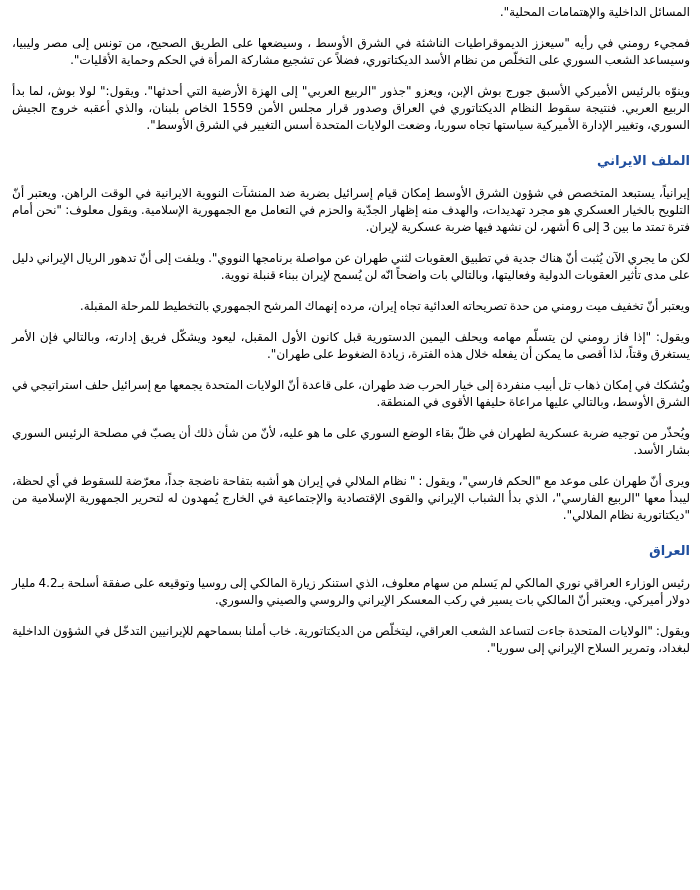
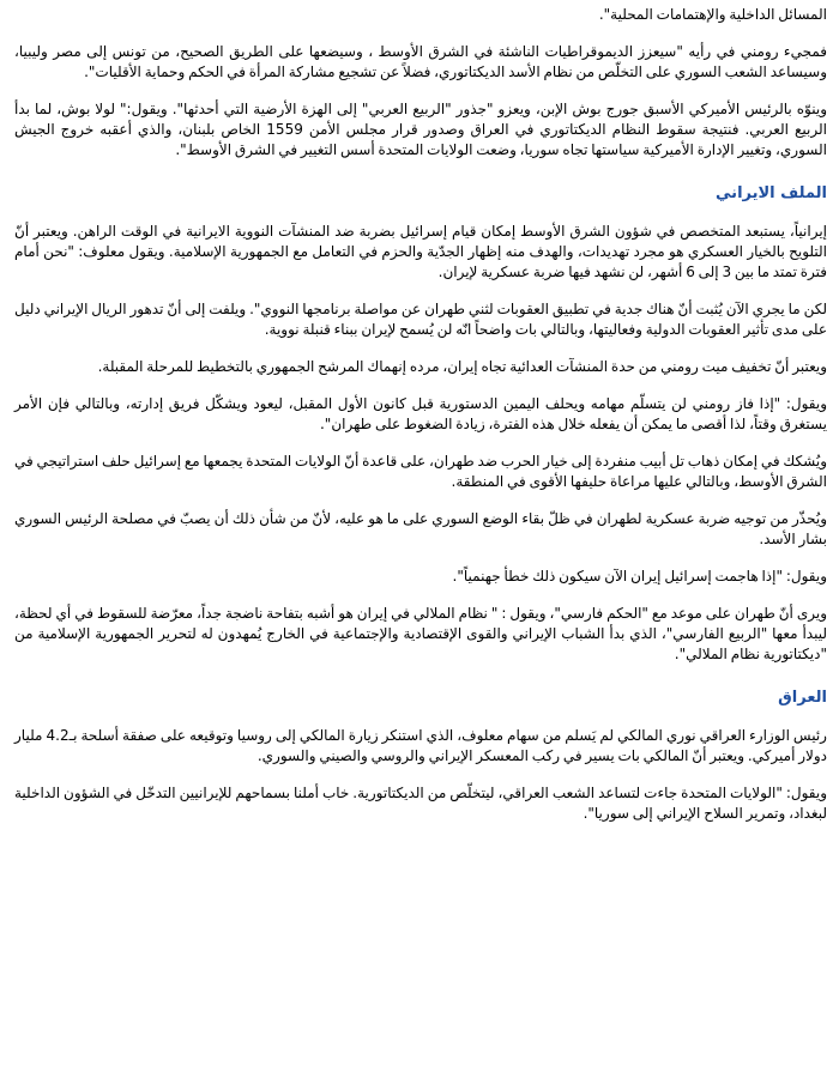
  المسائل الداخلية والإهتمامات المحلية".
  فمجيء رومني في رأيه "سيعزز الديموقراطيات الناشئة في الشرق الأوسط ، وسيضعها على الطريق الصحيح، من تونس إلى مصر وليبيا، وسيساعد الشعب السوري على التخلّص من نظام الأسد الديكتاتوري، فضلاً عن تشجيع مشاركة المرأة في الحكم وحماية الأقليات".
  وينوّه بالرئيس الأميركي الأسبق جورج بوش الإبن، ويعزو "جذور "الربيع العربي" إلى الهزة الأرضية التي أحدثها". ويقول:" لولا بوش، لما بدأ الربيع العربي. فنتيجة سقوط النظام الديكتاتوري في العراق وصدور قرار مجلس الأمن 1559 الخاص بلبنان، والذي أعقبه خروج الجيش السوري، وتغيير الإدارة الأميركية سياستها تجاه سوريا، وضعت الولايات المتحدة أسس التغيير في الشرق الأوسط".
  الملف الايراني
  إيرانياً، يستبعد المتخصص في شؤون الشرق الأوسط إمكان قيام إسرائيل بضربة ضد المنشآت النووية الايرانية في الوقت الراهن. ويعتبر أنّ التلويح بالخيار العسكري هو مجرد تهديدات، والهدف منه إظهار الجدّية والحزم في التعامل مع الجمهورية الإسلامية. ويقول معلوف: "نحن أمام فترة تمتد ما بين 3 إلى 6 أشهر، لن نشهد فيها ضربة عسكرية لإيران.
  لكن ما يجري الآن يُثبت أنّ هناك جدية في تطبيق العقوبات لثني طهران عن مواصلة برنامجها النووي". ويلفت إلى أنّ تدهور الريال الإيراني دليل على مدى تأثير العقوبات الدولية وفعاليتها، وبالتالي بات واضحاً انّه لن يُسمح لإيران ببناء قنبلة نووية.
- ويعتبر أنّ تخفيف ميت رومني من حدة تصريحاته العدائية تجاه إيران، مرده إنهماك المرشح الجمهوري بالتخطيط للمرحلة المقبلة.
+ ويعتبر أنّ تخفيف ميت رومني من حدة المنشآت العدائية تجاه إيران، مرده إنهماك المرشح الجمهوري بالتخطيط للمرحلة المقبلة.
  ويقول: "إذا فاز رومني لن يتسلّم مهامه ويحلف اليمين الدستورية قبل كانون الأول المقبل، ليعود ويشكّل فريق إدارته، وبالتالي فإن الأمر يستغرق وقتاً، لذا أقصى ما يمكن أن يفعله خلال هذه الفترة، زيادة الضغوط على طهران".
  ويُشكك في إمكان ذهاب تل أبيب منفردة إلى خيار الحرب ضد طهران، على قاعدة أنّ الولايات المتحدة يجمعها مع إسرائيل حلف استراتيجي في الشرق الأوسط، وبالتالي عليها مراعاة حليفها الأقوى في المنطقة.
  ويُحذّر من توجيه ضربة عسكرية لطهران في ظلّ بقاء الوضع السوري على ما هو عليه، لأنّ من شأن ذلك أن يصبّ في مصلحة الرئيس السوري بشار الأسد.
+ ويقول: "إذا هاجمت إسرائيل إيران الآن سيكون ذلك خطأ جهنمياً".
  ويرى أنّ طهران على موعد مع "الحكم فارسي"، ويقول : " نظام الملالي في إيران هو أشبه بتفاحة ناضجة جداً، معرّضة للسقوط في أي لحظة، ليبدأ معها "الربيع الفارسي"، الذي بدأ الشباب الإيراني والقوى الإقتصادية والإجتماعية في الخارج يُمهدون له لتحرير الجمهورية الإسلامية من "ديكتاتورية نظام الملالي".
  العراق
  رئيس الوزارء العراقي نوري المالكي لم يَسلم من سهام معلوف، الذي استنكر زيارة المالكي إلى روسيا وتوقيعه على صفقة أسلحة بـ4.2 مليار دولار أميركي. ويعتبر أنّ المالكي بات يسير في ركب المعسكر الإيراني والروسي والصيني والسوري.
  ويقول: "الولايات المتحدة جاءت لتساعد الشعب العراقي، ليتخلّص من الديكتاتورية. خاب أملنا بسماحهم للإيرانيين التدخّل في الشؤون الداخلية لبغداد، وتمرير السلاح الإيراني إلى سوريا".
